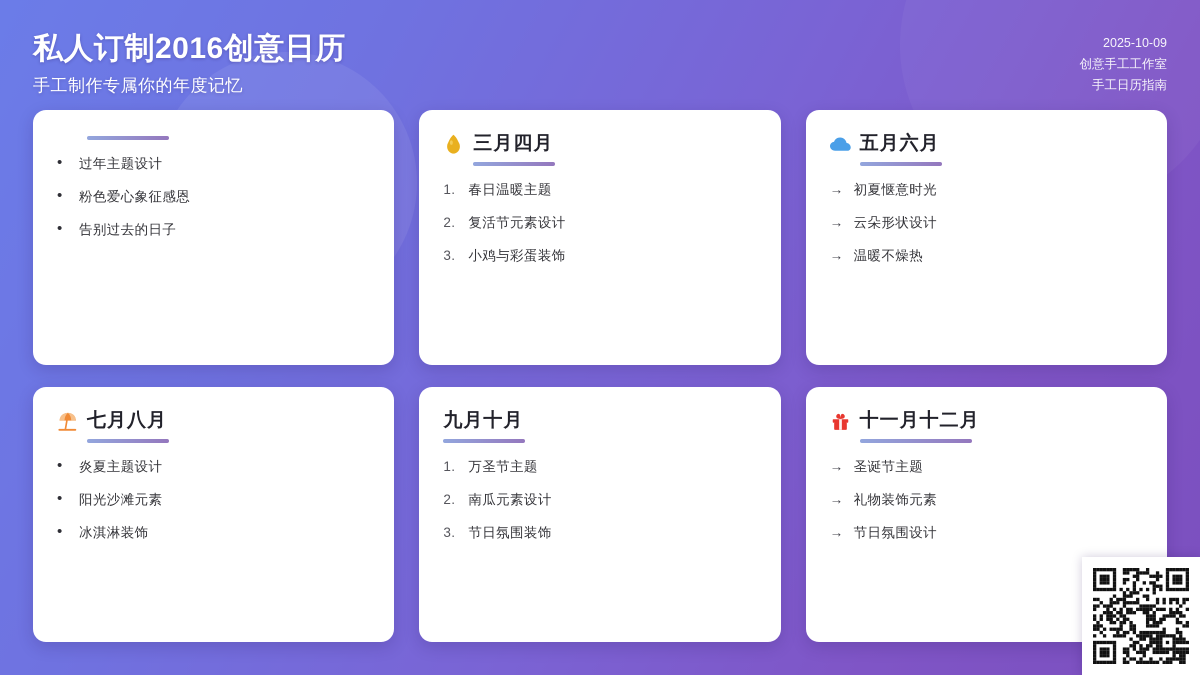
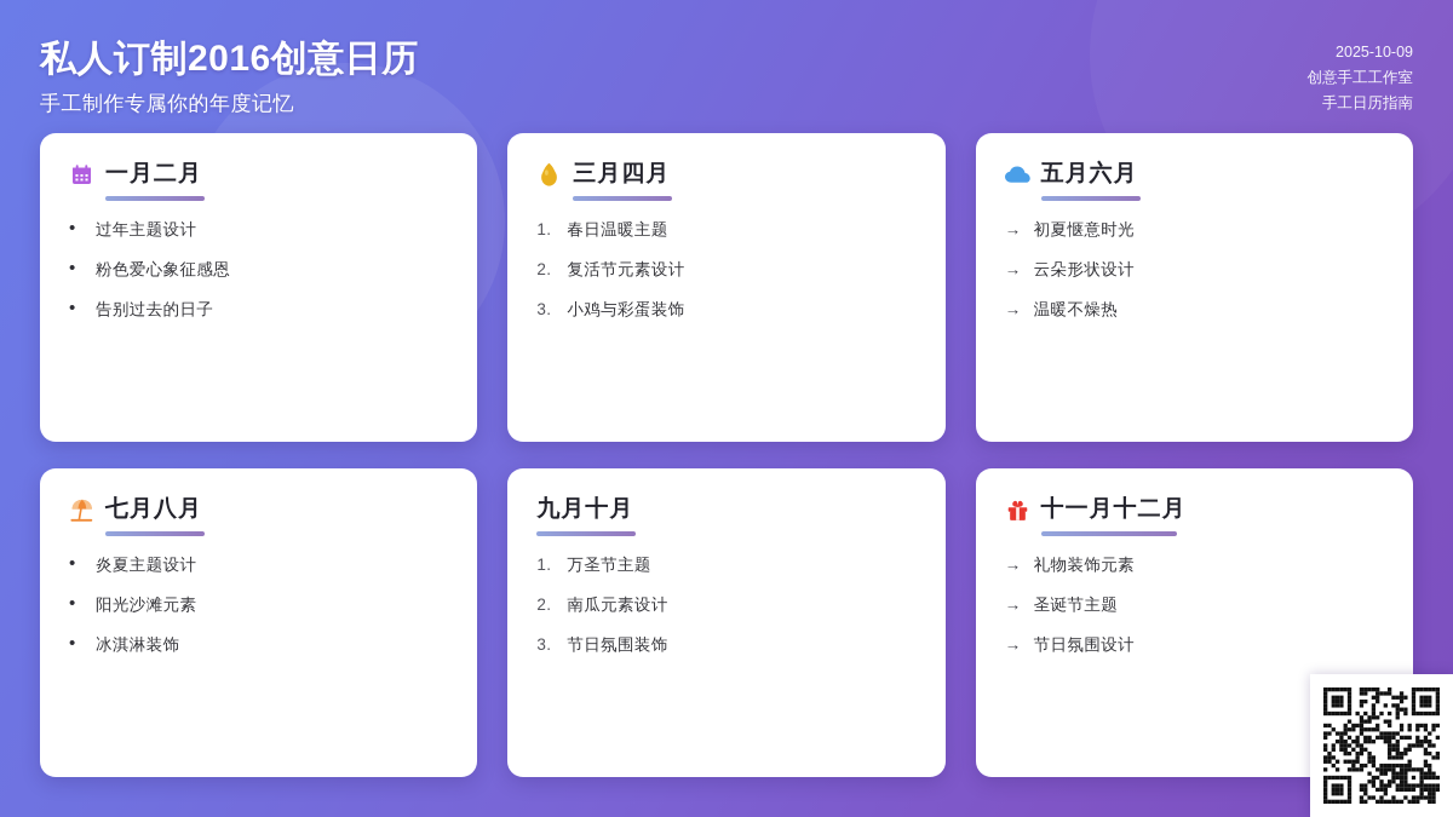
  私人订制2016创意日历
  手工制作专属你的年度记忆
  2025-10-09
  创意手工工作室
  手工日历指南
+ 一月二月
  •
  过年主题设计
  •
  粉色爱心象征感恩
  •
  告别过去的日子
  三月四月
  1.
  春日温暖主题
  2.
  复活节元素设计
  3.
  小鸡与彩蛋装饰
  五月六月
  →
  初夏惬意时光
  →
  云朵形状设计
  →
  温暖不燥热
  七月八月
  •
  炎夏主题设计
  •
  阳光沙滩元素
  •
  冰淇淋装饰
  九月十月
  1.
  万圣节主题
  2.
  南瓜元素设计
  3.
  节日氛围装饰
  十一月十二月
  →
- 圣诞节主题
+ 礼物装饰元素
  →
- 礼物装饰元素
+ 圣诞节主题
  →
  节日氛围设计
